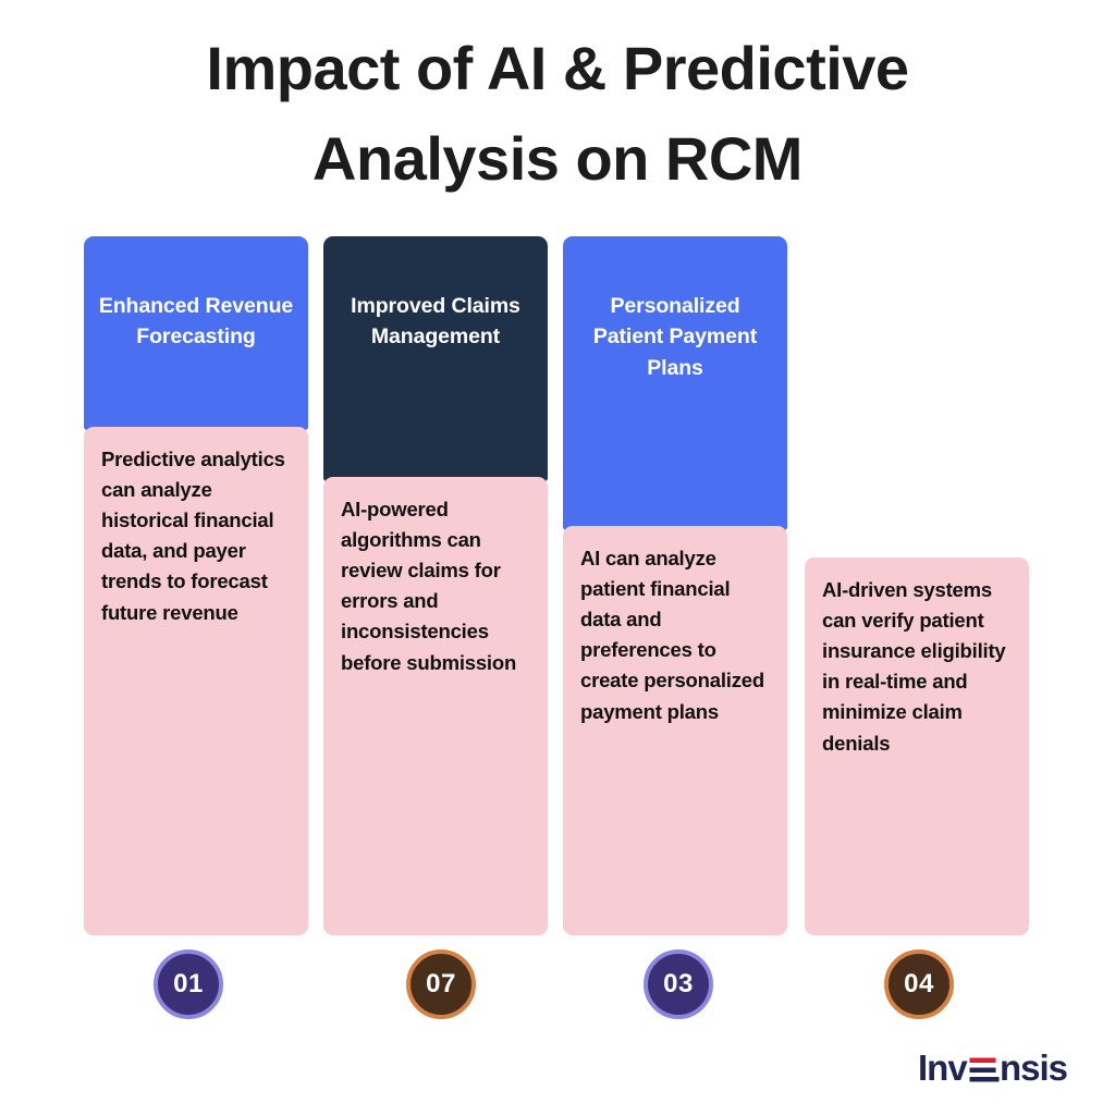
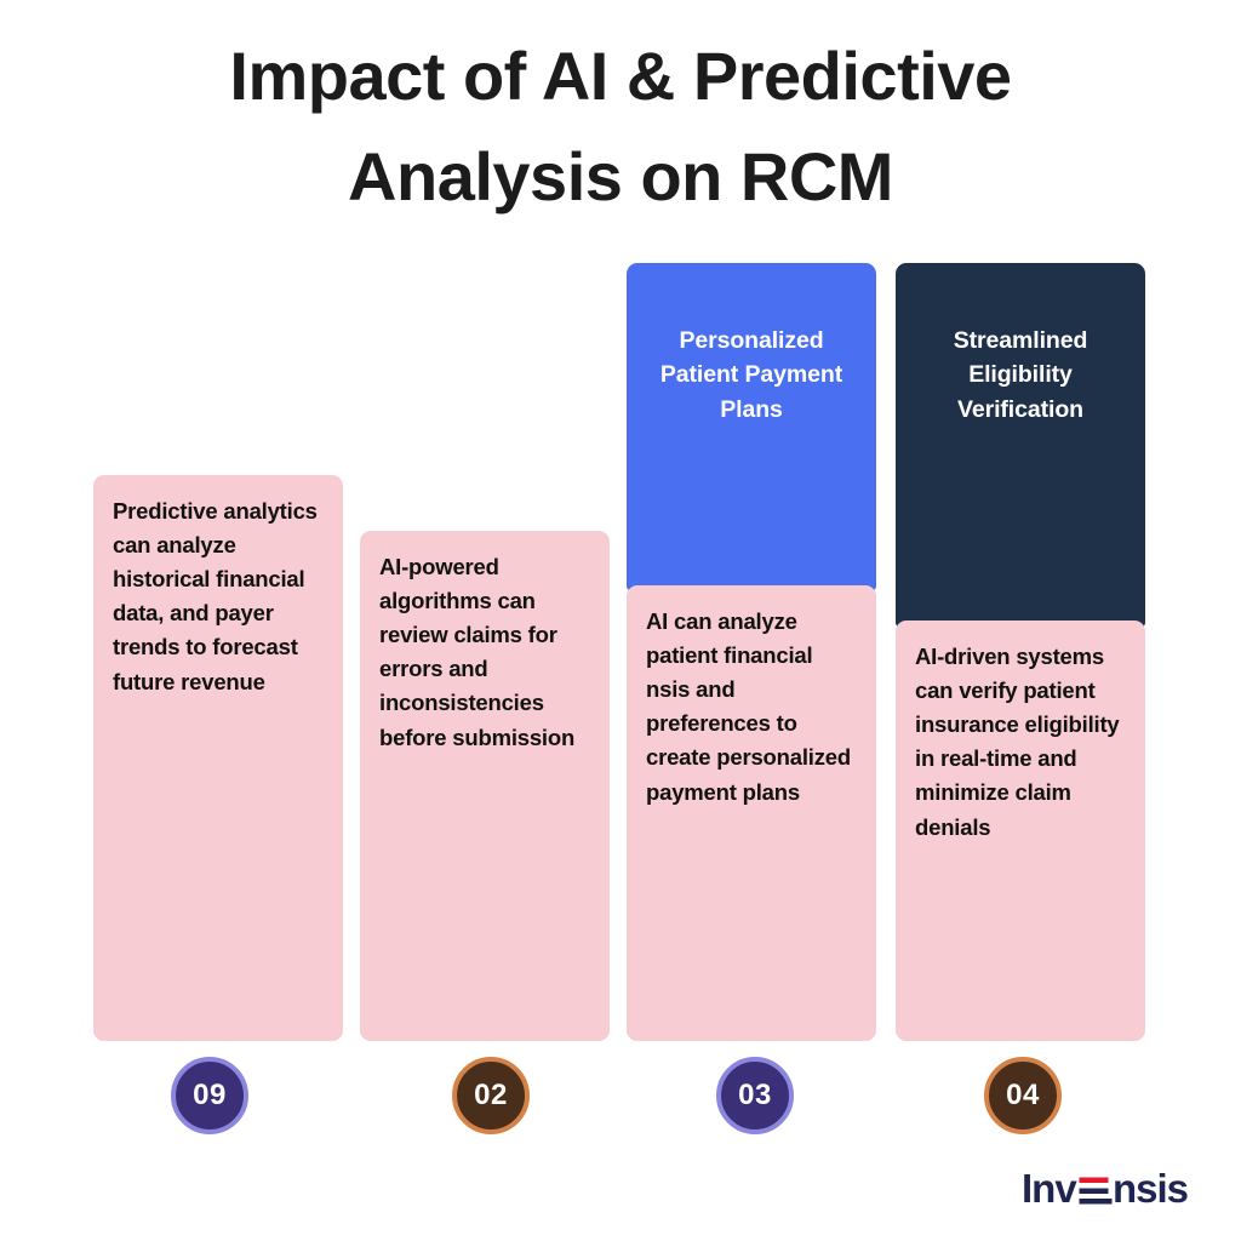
  Impact of AI & Predictive Analysis on RCM
- Enhanced Revenue Forecasting
  Predictive analytics can analyze historical financial data, and payer trends to forecast future revenue
- Improved Claims Management
  AI-powered algorithms can review claims for errors and inconsistencies before submission
  Personalized Patient Payment Plans
- AI can analyze patient financial data and preferences to create personalized payment plans
+ AI can analyze patient financial nsis and preferences to create personalized payment plans
+ Streamlined Eligibility Verification
  AI-driven systems can verify patient insurance eligibility in real-time and minimize claim denials
- 01
+ 09
- 07
+ 02
  03
  04
  Inv
  nsis
